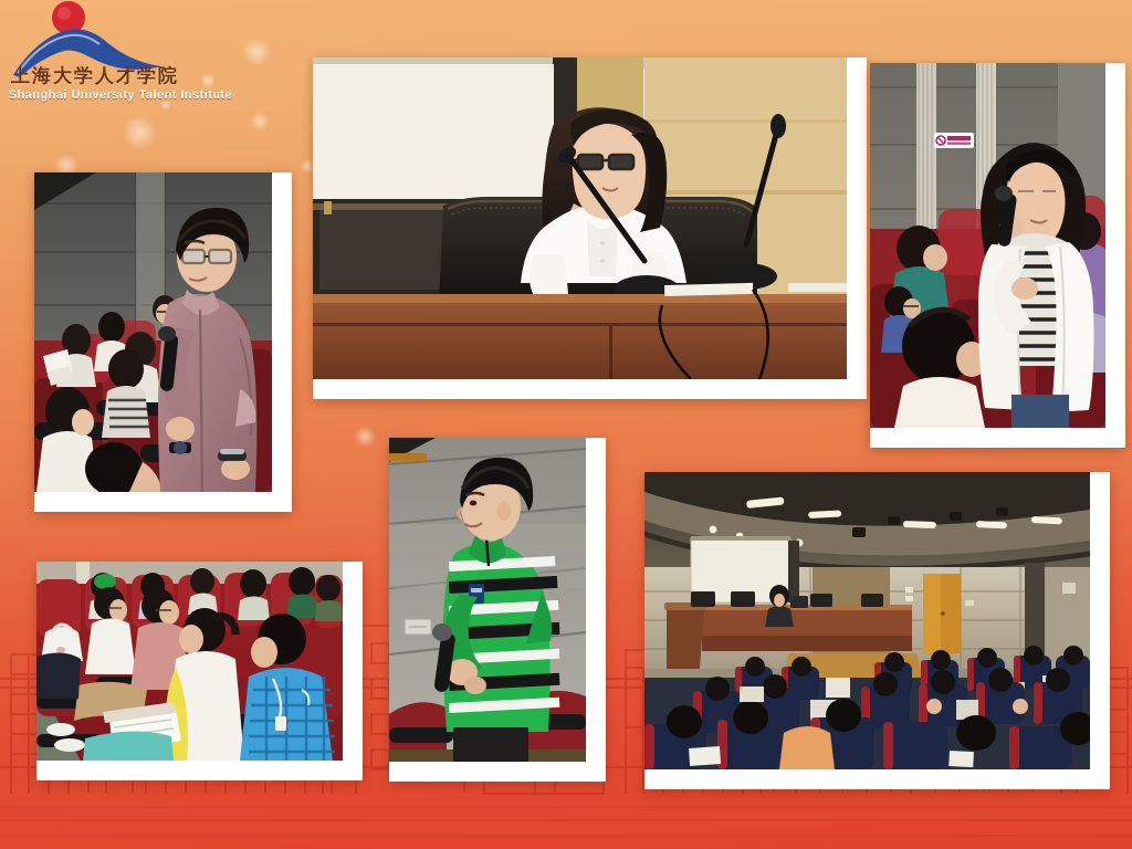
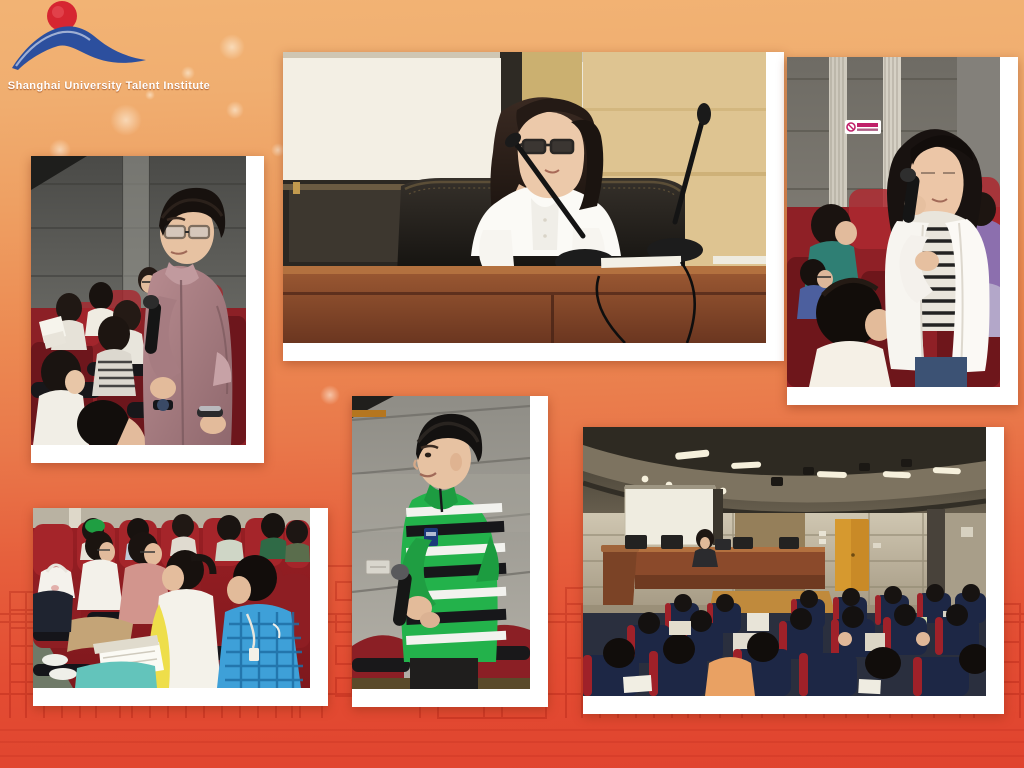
- 上海大学人才学院
  Shanghai University Talent Institute
